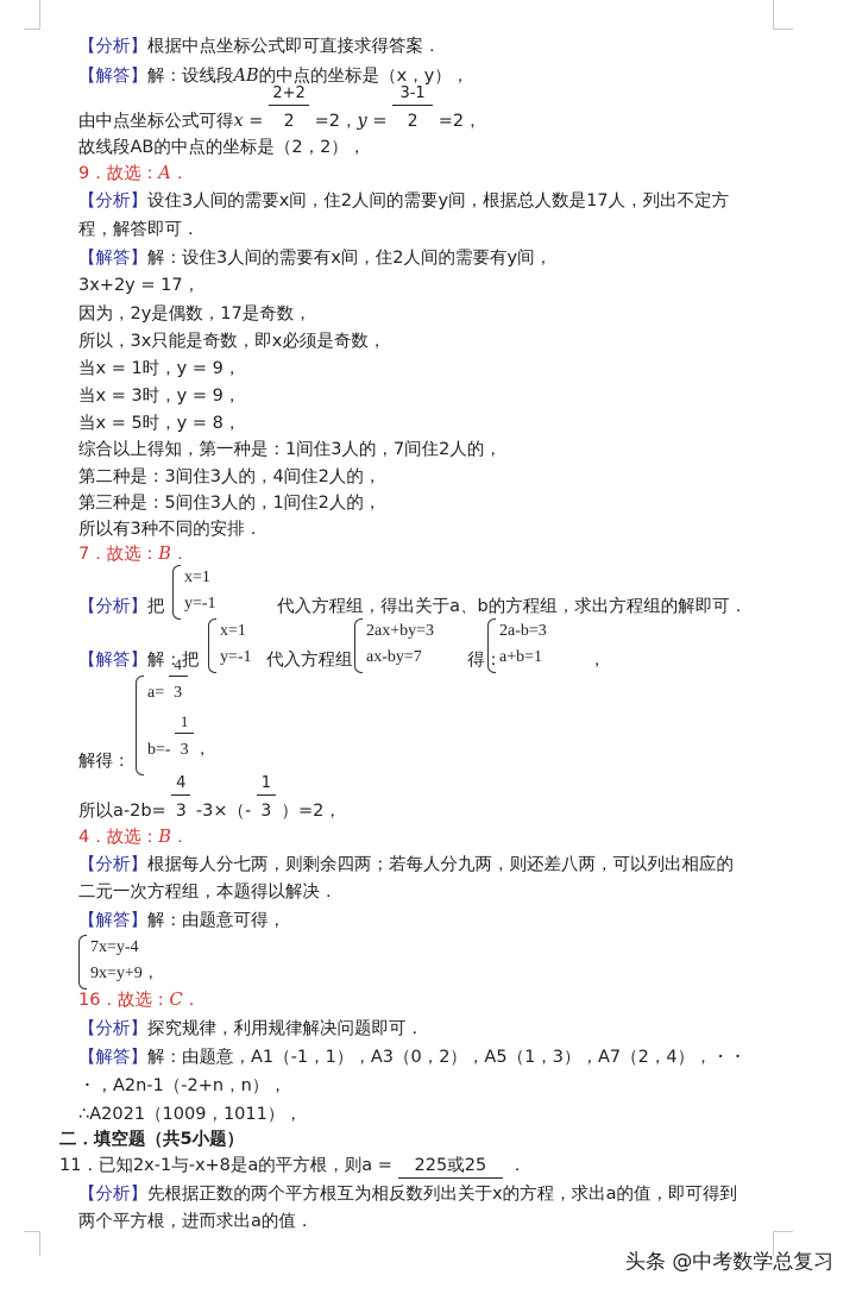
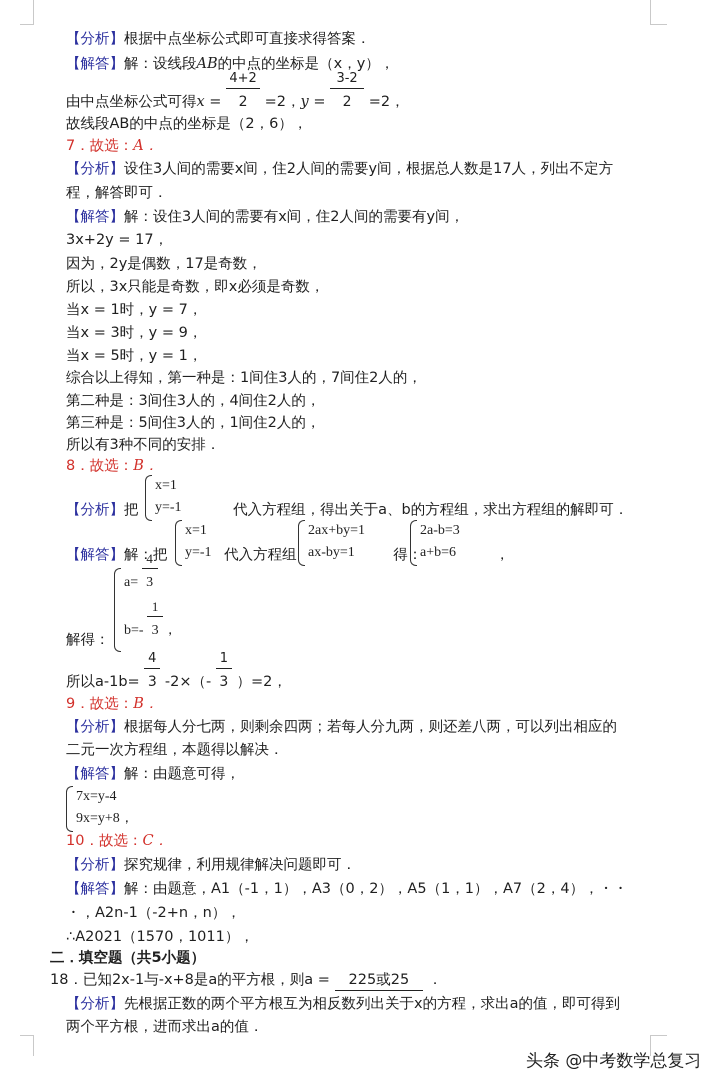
  【分析】根据中点坐标公式即可直接求得答案．
  【解答】解：设线段AB的中点的坐标是（x，y），
  由中点坐标公式可得x =
- 2+2
+ 4+2
  2
  =2，y =
- 3-1
+ 3-2
  2
  =2，
- 故线段AB的中点的坐标是（2，2），
+ 故线段AB的中点的坐标是（2，6），
- 9．故选：A．
+ 7．故选：A．
  【分析】设住3人间的需要x间，住2人间的需要y间，根据总人数是17人，列出不定方
  程，解答即可．
  【解答】解：设住3人间的需要有x间，住2人间的需要有y间，
  3x+2y = 17，
  因为，2y是偶数，17是奇数，
  所以，3x只能是奇数，即x必须是奇数，
- 当x = 1时，y = 9，
+ 当x = 1时，y = 7，
  当x = 3时，y = 9，
- 当x = 5时，y = 8，
+ 当x = 5时，y = 1，
  综合以上得知，第一种是：1间住3人的，7间住2人的，
  第二种是：3间住3人的，4间住2人的，
  第三种是：5间住3人的，1间住2人的，
  所以有3种不同的安排．
- 7．故选：B．
+ 8．故选：B．
  【分析】把 代入方程组，得出关于a、b的方程组，求出方程组的解即可．
  x=1
  y=-1
  【解答】解：把 代入方程组 得： ，
  x=1
  y=-1
- 2ax+by=3
+ 2ax+by=1
- ax-by=7
+ ax-by=1
  2a-b=3
- a+b=1
+ a+b=6
  解得：
  a=
  4
  3
  b=-
  1
  3
  ，
- 所以a-2b=
+ 所以a-1b=
  4
  3
- -3×（-
+ -2×（-
  1
  3
  ）=2，
- 4．故选：B．
+ 9．故选：B．
  【分析】根据每人分七两，则剩余四两；若每人分九两，则还差八两，可以列出相应的
  二元一次方程组，本题得以解决．
  【解答】解：由题意可得，
  7x=y-4
- 9x=y+9，
+ 9x=y+8，
- 16．故选：C．
+ 10．故选：C．
  【分析】探究规律，利用规律解决问题即可．
- 【解答】解：由题意，A1（-1，1），A3（0，2），A5（1，3），A7（2，4），・・
+ 【解答】解：由题意，A1（-1，1），A3（0，2），A5（1，1），A7（2，4），・・
  ・，A2n-1（-2+n，n），
- ∴A2021（1009，1011），
+ ∴A2021（1570，1011），
  二．填空题（共5小题）
- 11．已知2x-1与-x+8是a的平方根，则a = 225或25 ．
+ 18．已知2x-1与-x+8是a的平方根，则a = 225或25 ．
  【分析】先根据正数的两个平方根互为相反数列出关于x的方程，求出a的值，即可得到
  两个平方根，进而求出a的值．
  头条 @中考数学总复习
